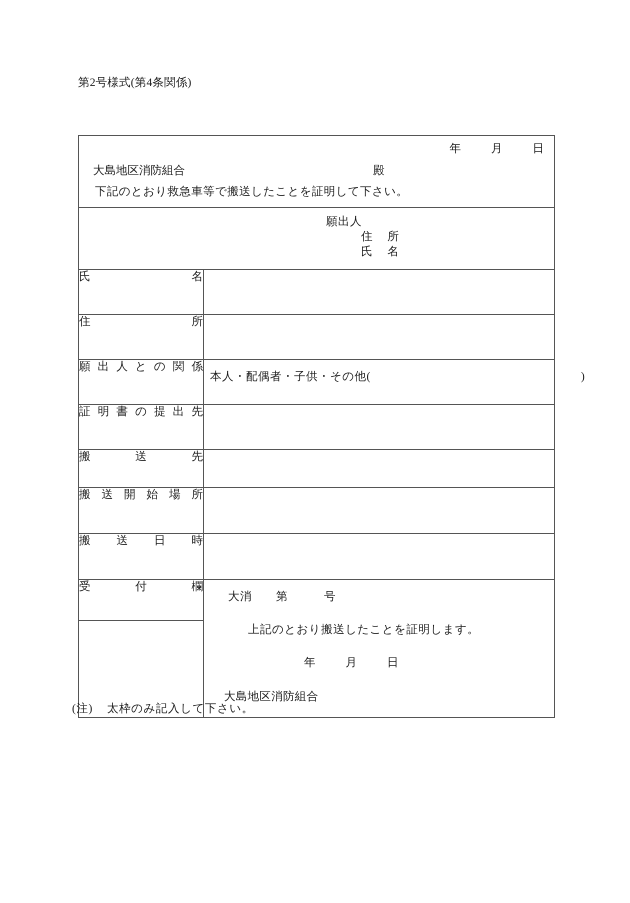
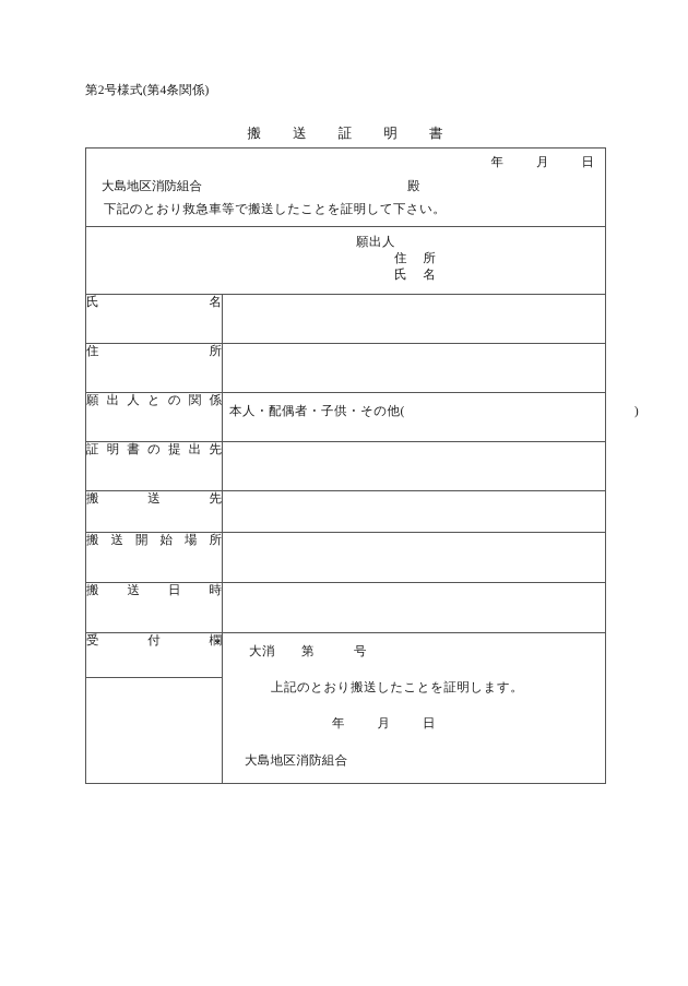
  第2号様式(第4条関係)
+ 搬 送 証 明 書
  年 月 日 大島地区消防組合 殿 下記のとおり救急車等で搬送したことを証明して下さい。
  願出人 住 所 氏 名
  氏 名
  住 所
  願出人との関係	本人・配偶者・子供・その他( )
  証明書の提出先
  搬 送 先
  搬送開始場所
  搬 送 日 時
  受 付 欄	大消 第 号 上記のとおり搬送したことを証明します。 年 月 日 大島地区消防組合
- (注) 太枠のみ記入して下さい。
